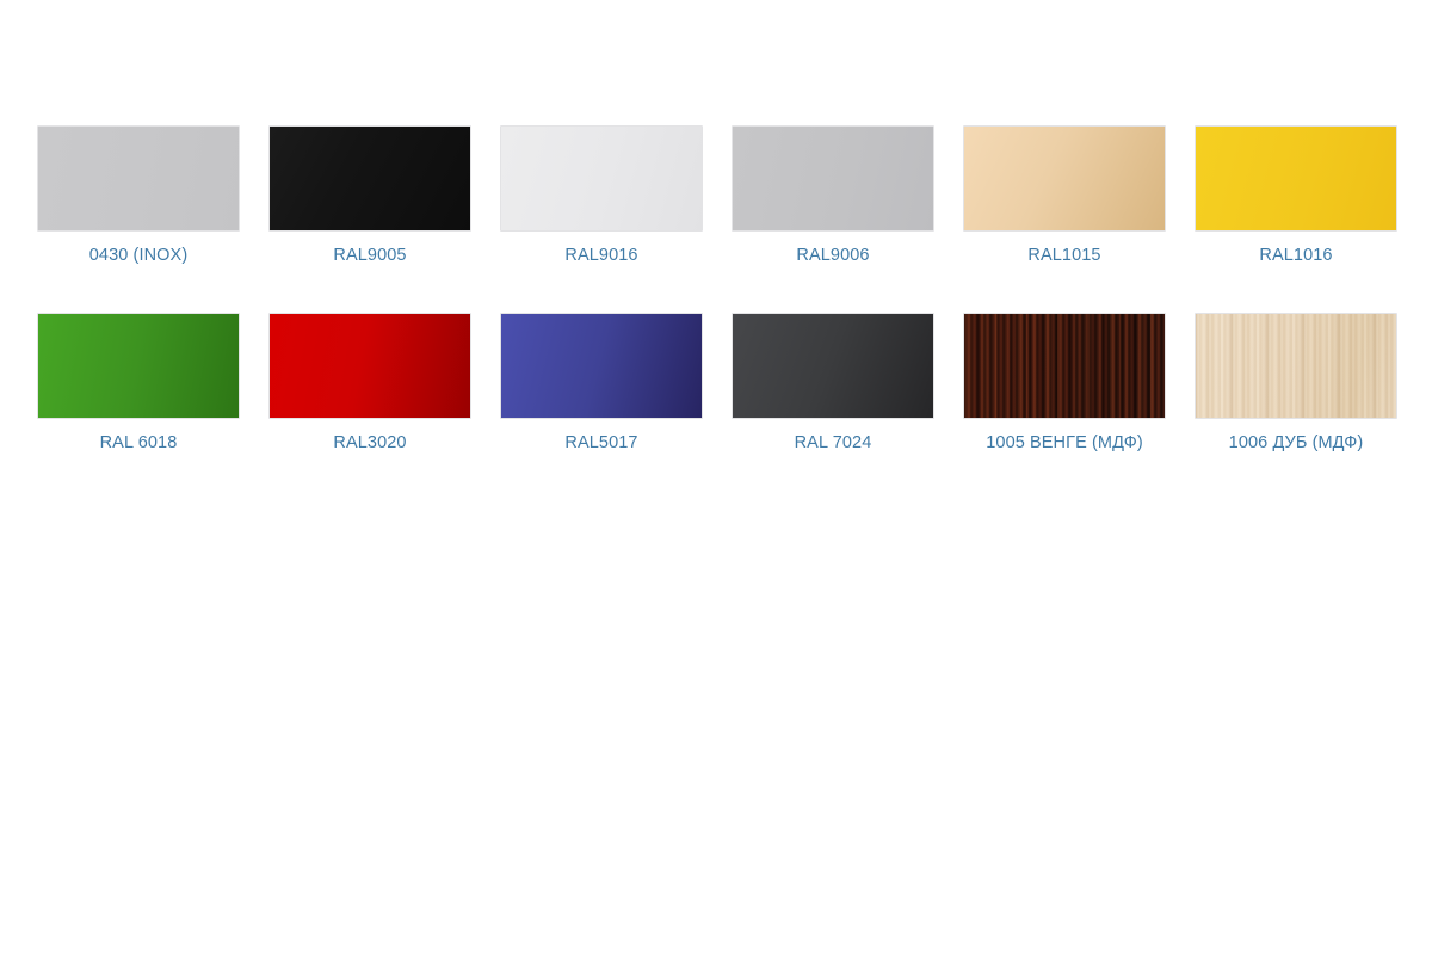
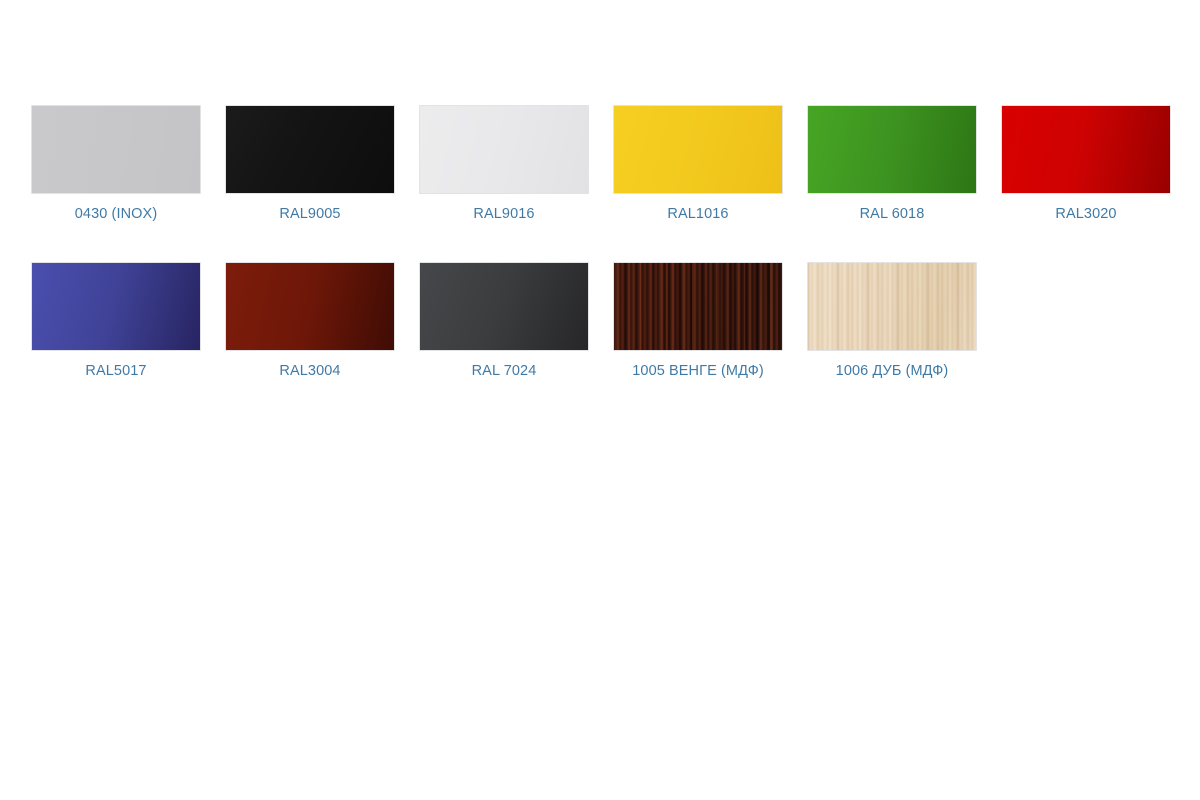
  0430 (INOX)
  RAL9005
  RAL9016
- RAL9006
- RAL1015
  RAL1016
  RAL 6018
  RAL3020
  RAL5017
+ RAL3004
  RAL 7024
  1005 ВЕНГЕ (МДФ)
  1006 ДУБ (МДФ)
